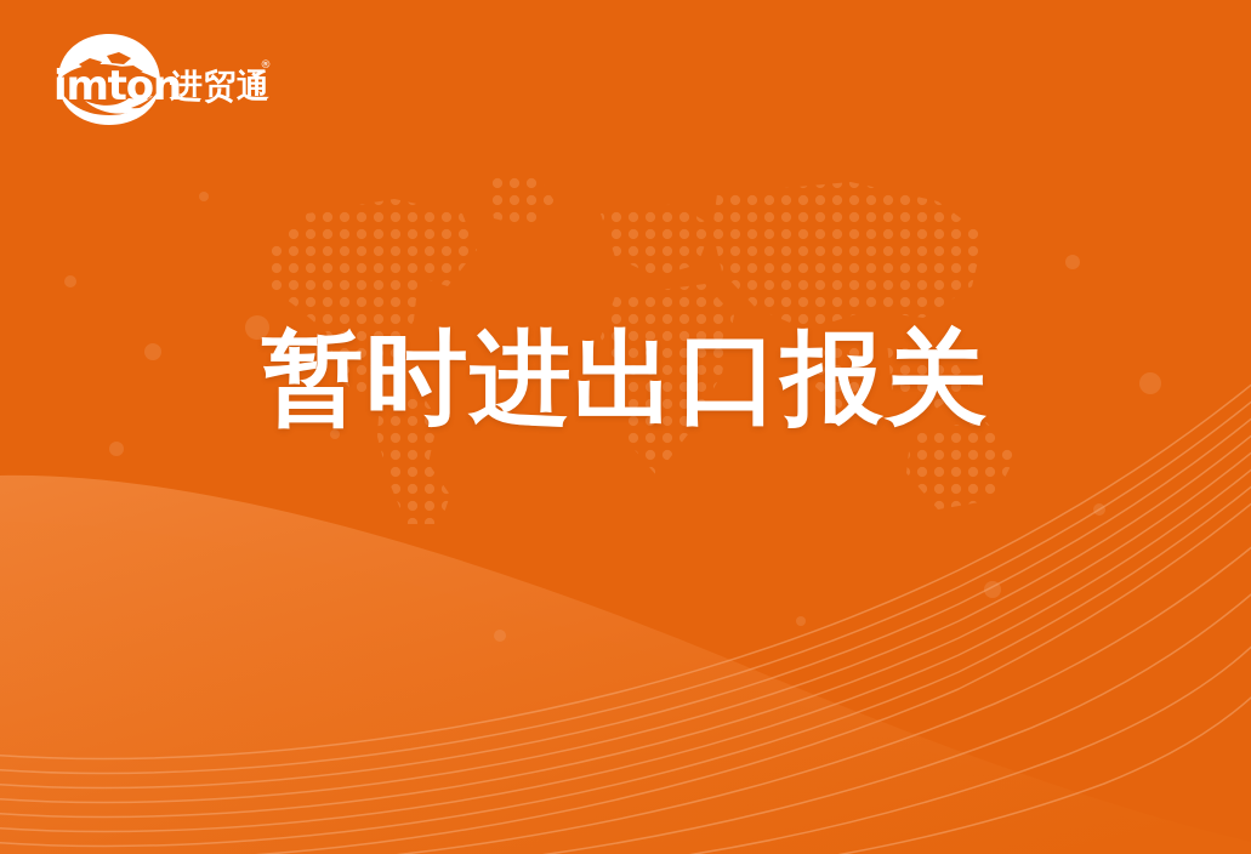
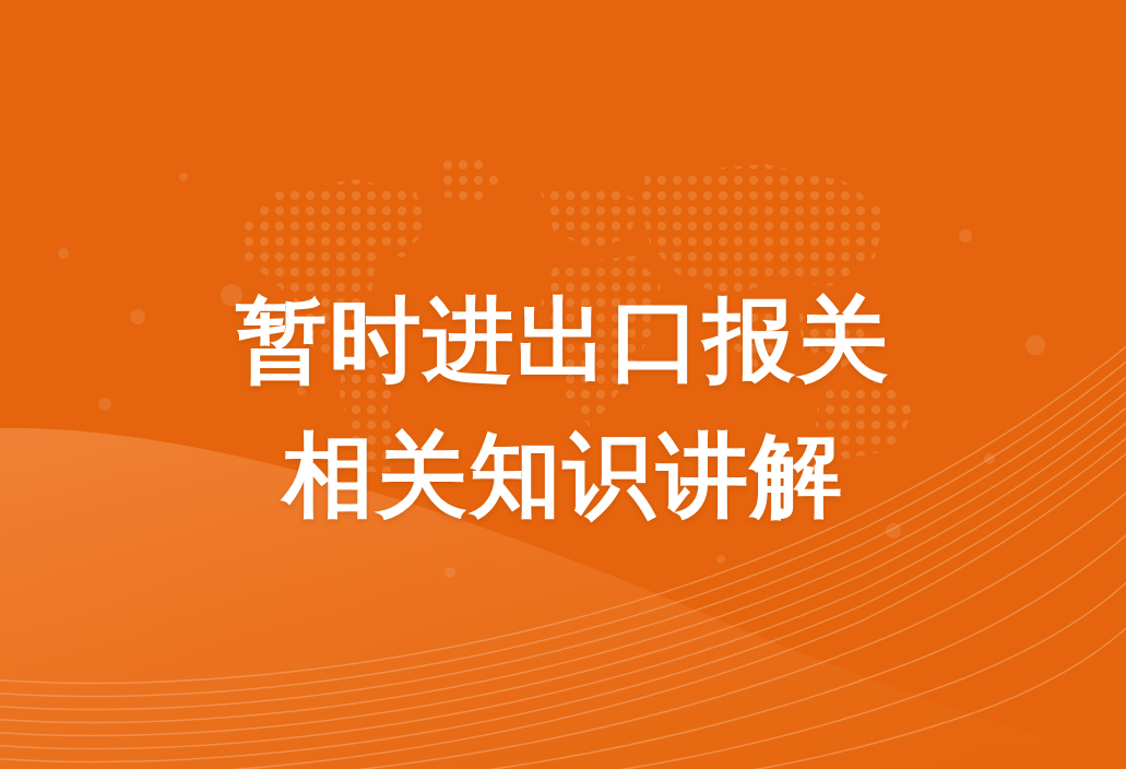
- imton
- 进贸通
- ®
  暂时进出口报关
+ 相关知识讲解
